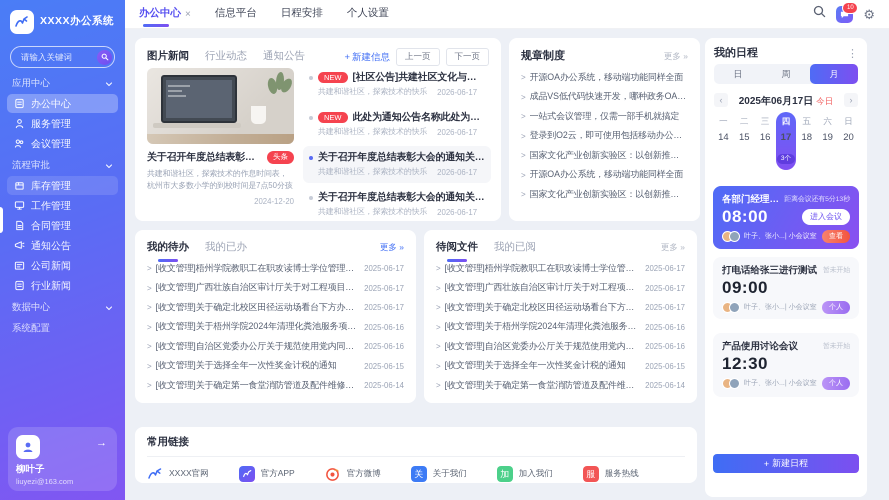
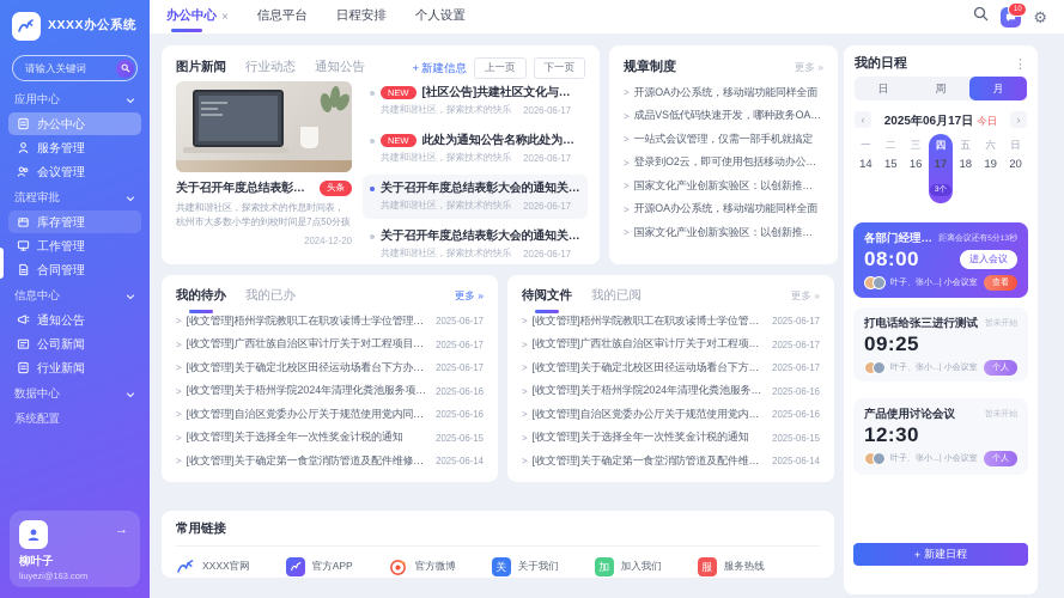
  XXXX办公系统
  请输入关键词
  应用中心
  办公中心
  服务管理
  会议管理
  流程审批
  库存管理
  工作管理
  合同管理
+ 信息中心
  通知公告
  公司新闻
  行业新闻
  数据中心
  系统配置
  →
  柳叶子
  liuyezi@163.com
  办公中心
  ×
  信息平台
  日程安排
  个人设置
  ⚙
  图片新闻
  行业动态
  通知公告
  +
  新建信息
  上一页
  下一页
  关于召开年度总结表彰大会
  头条
  共建和谐社区，探索技术的作息时间表，杭州市大多数小学的到校时间是7点50分孩
  2024-12-20
  NEW
  [社区公告]共建社区文化与生态
  共建和谐社区，探索技术的快乐
  2026-06-17
  NEW
  此处为通知公告名称此处为通知
  共建和谐社区，探索技术的快乐
  2026-06-17
  关于召开年度总结表彰大会的通知关于
  共建和谐社区，探索技术的快乐
  2026-06-17
  关于召开年度总结表彰大会的通知关于
  共建和谐社区，探索技术的快乐
  2026-06-17
  规章制度
  更多 »
  >
  开源OA办公系统，移动端功能同样全面
  >
  成品VS低代码快速开发，哪种政务OA系
  >
  一站式会议管理，仅需一部手机就搞定
  >
  登录到O2云，即可使用包括移动办公在内
  >
  国家文化产业创新实验区：以创新推动产
  >
  开源OA办公系统，移动端功能同样全面
  >
  国家文化产业创新实验区：以创新推动产
  我的待办
  我的已办
  更多 »
  >
  [收文管理]梧州学院教职工在职攻读博士学位管理办
  2025-06-17
  >
  [收文管理]广西壮族自治区审计厅关于对工程项目地
  2025-06-17
  >
  [收文管理]关于确定北校区田径运动场看台下方办公
  2025-06-17
  >
  [收文管理]关于梧州学院2024年清理化粪池服务项目
  2025-06-16
  >
  [收文管理]自治区党委办公厅关于规范使用党内同志
  2025-06-16
  >
  [收文管理]关于选择全年一次性奖金计税的通知
  2025-06-15
  >
  [收文管理]关于确定第一食堂消防管道及配件维修项
  2025-06-14
  待阅文件
  我的已阅
  更多 »
  >
  [收文管理]梧州学院教职工在职攻读博士学位管理
  2025-06-17
  >
  [收文管理]广西壮族自治区审计厅关于对工程项目
  2025-06-17
  >
  [收文管理]关于确定北校区田径运动场看台下方办
  2025-06-17
  >
  [收文管理]关于梧州学院2024年清理化粪池服务项
  2025-06-16
  >
  [收文管理]自治区党委办公厅关于规范使用党内同
  2025-06-16
  >
  [收文管理]关于选择全年一次性奖金计税的通知
  2025-06-15
  >
  [收文管理]关于确定第一食堂消防管道及配件维修
  2025-06-14
  常用链接
  XXXX官网
  官方APP
  官方微博
  关
  关于我们
  加
  加入我们
  服
  服务热线
  我的日程
  ⋮
  日
  周
  月
  ‹
  2025年06月17日 今日
  ›
  一
  二
  三
  四
  五
  六
  日
  14
  15
  16
  17
  18
  19
  20
  各部门经理小
  08:00
  进入会议
  打电话给张三进行测试
- 09:00
+ 09:25
  产品使用讨论会议
  12:30
  +
  新建日程
